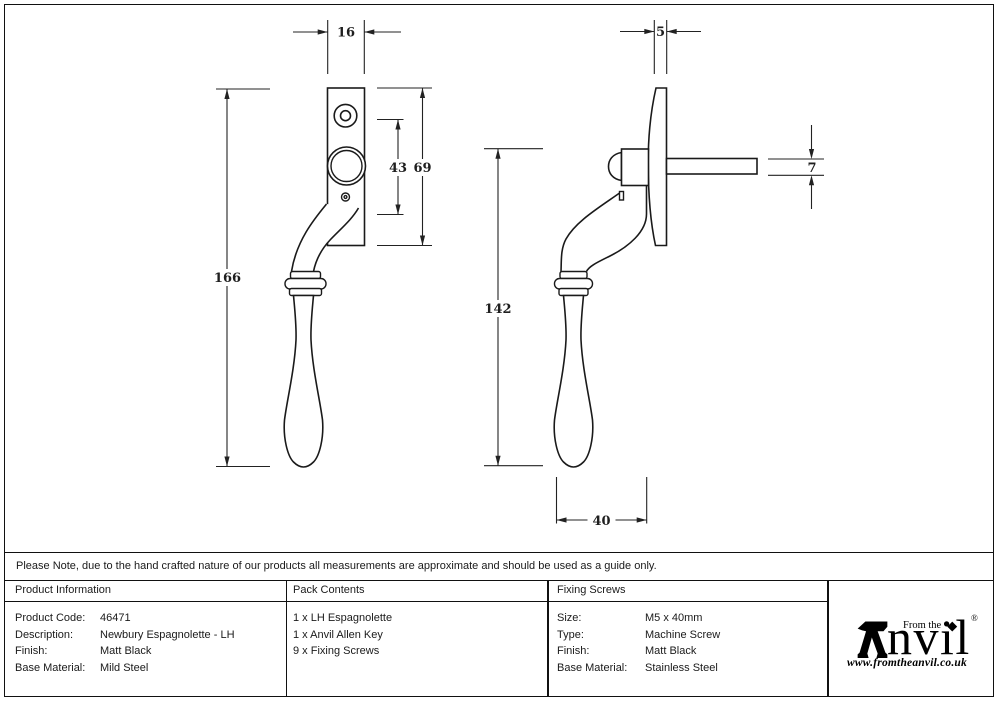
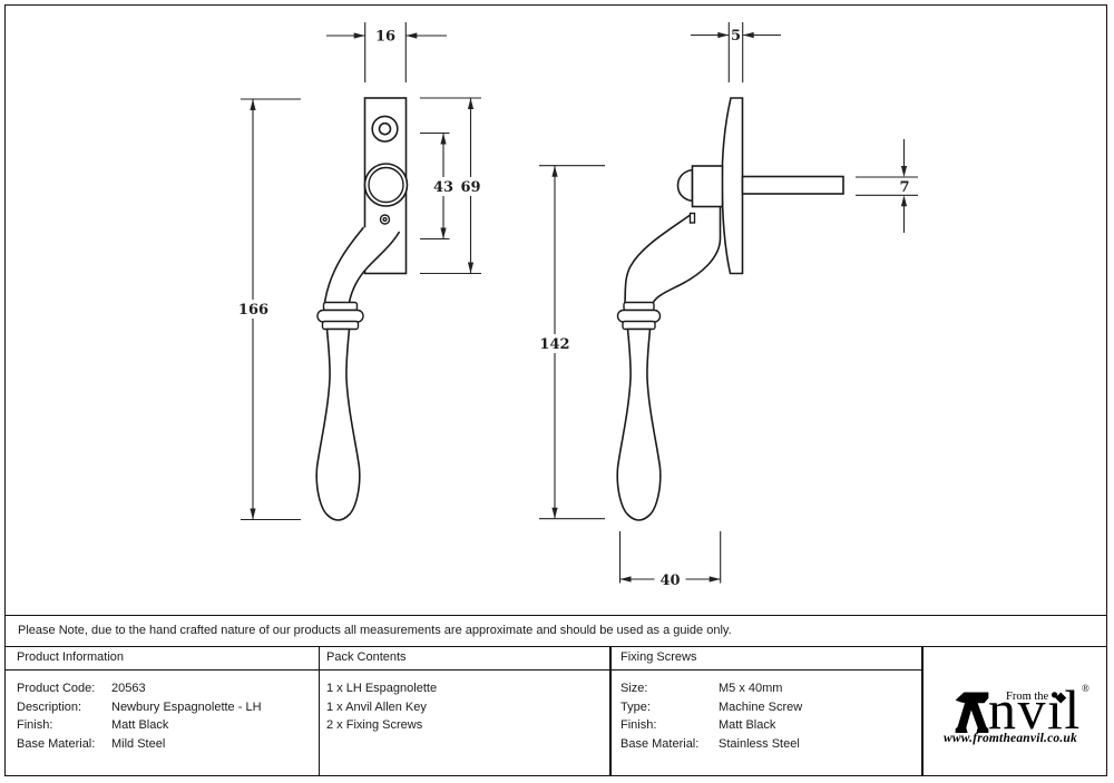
  16
  166
  43
  69
  5
  7
  142
  40
  Please Note, due to the hand crafted nature of our products all measurements are approximate and should be used as a guide only.
  Product Information
  Pack Contents
  Fixing Screws
  Product Code:
- 46471
+ 20563
  Description:
  Newbury Espagnolette - LH
  Finish:
  Matt Black
  Base Material:
  Mild Steel
  1 x LH Espagnolette
  1 x Anvil Allen Key
- 9 x Fixing Screws
+ 2 x Fixing Screws
  Size:
  M5 x 40mm
  Type:
  Machine Screw
  Finish:
  Matt Black
  Base Material:
  Stainless Steel
  nvil
  From the
  ®
  www.fromtheanvil.co.uk
